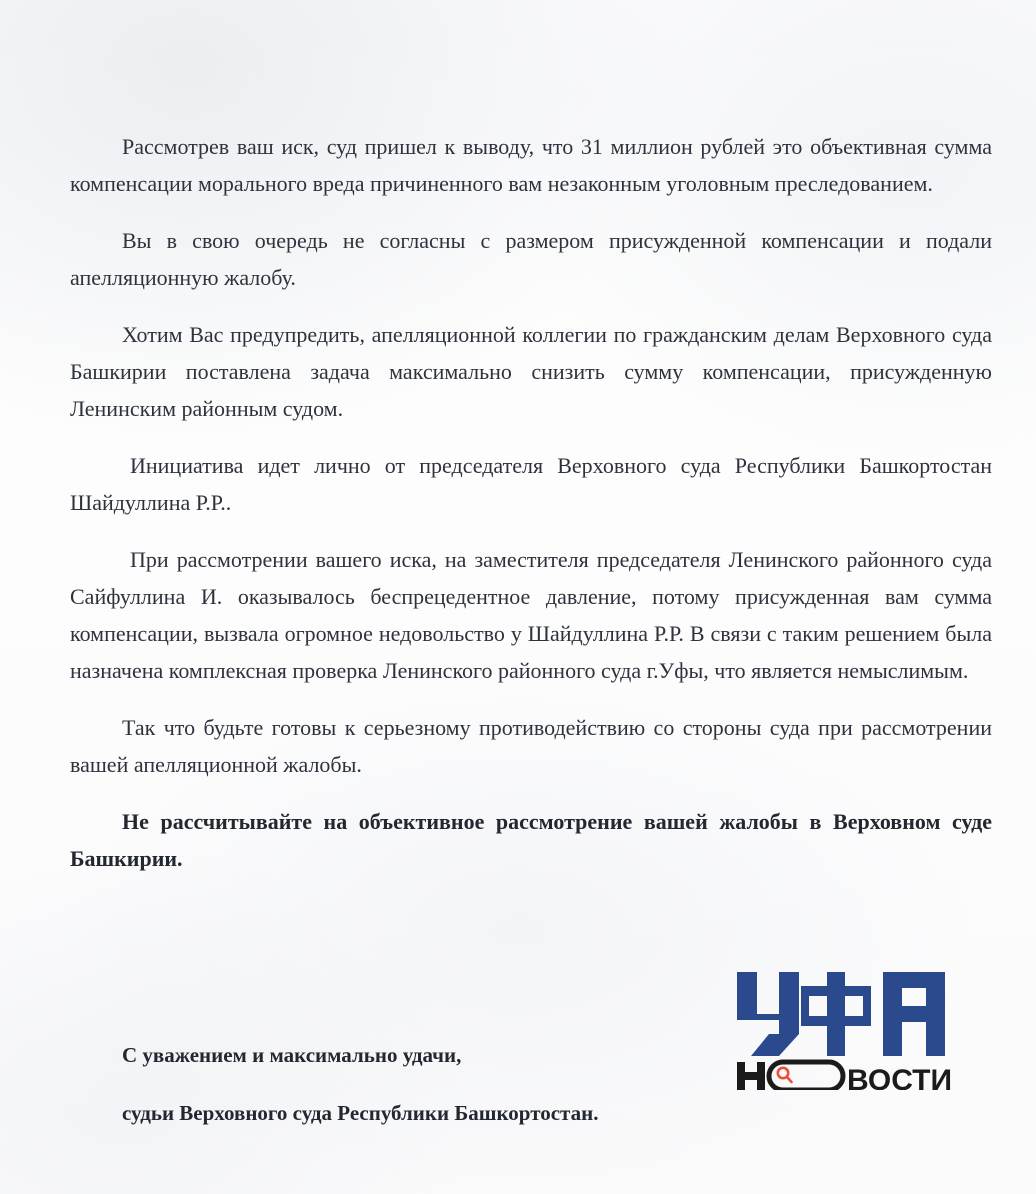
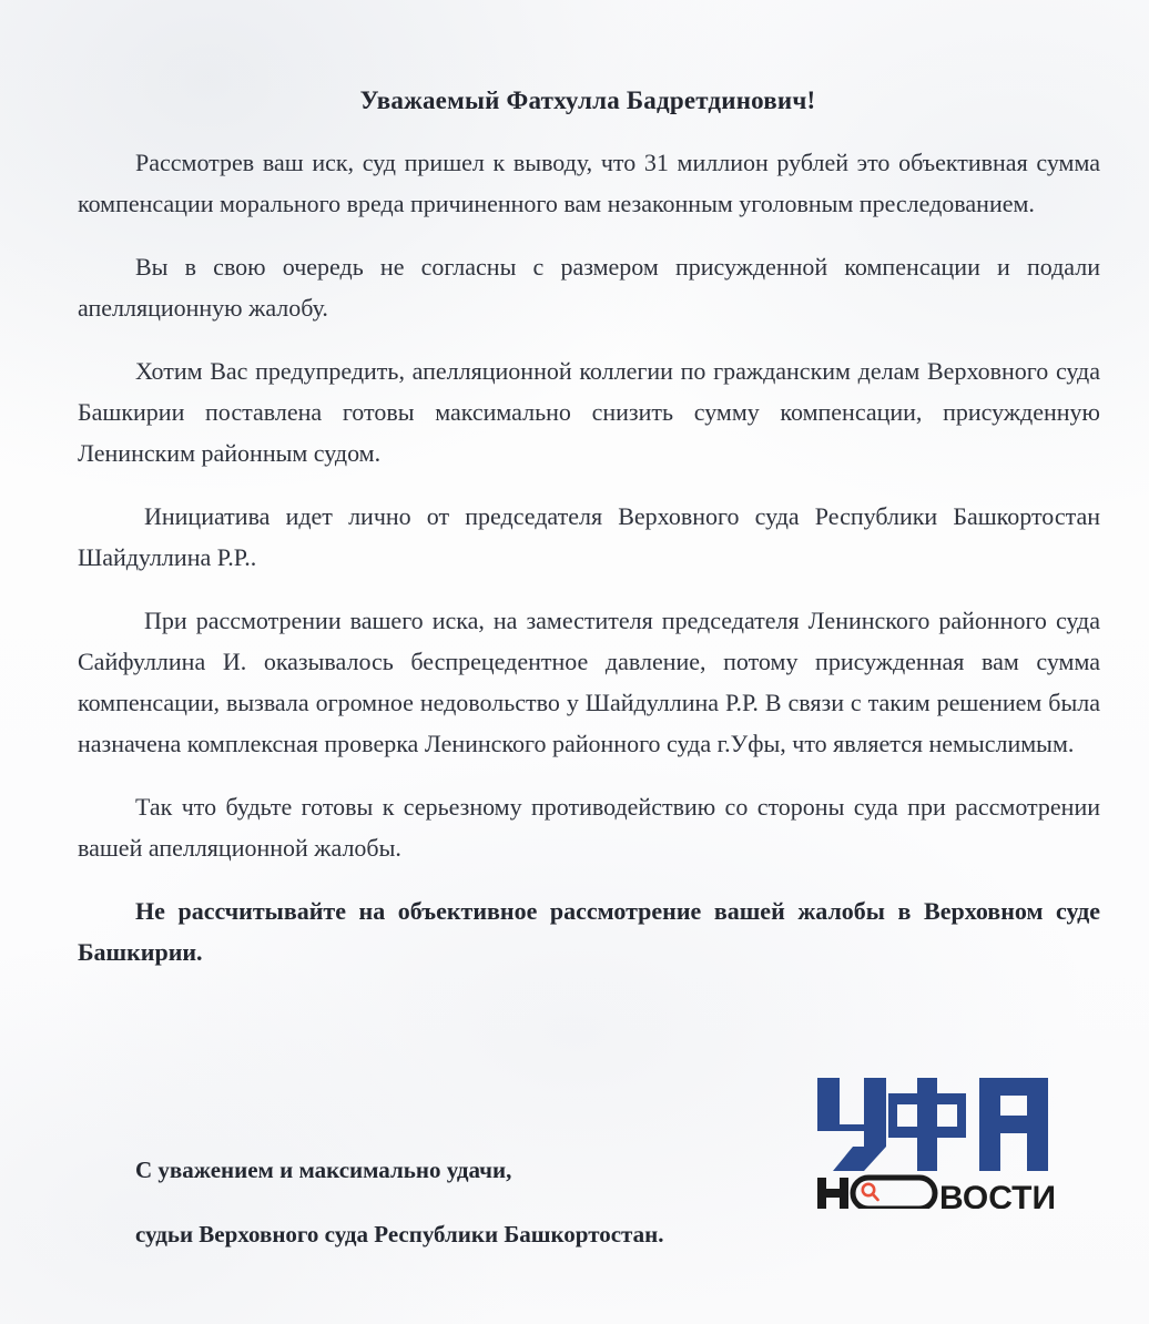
+ Уважаемый Фатхулла Бадретдинович!
  Рассмотрев ваш иск, суд пришел к выводу, что 31 миллион рублей это объективная сумма компенсации морального вреда причиненного вам незаконным уголовным преследованием.
  Вы в свою очередь не согласны с размером присужденной компенсации и подали апелляционную жалобу.
- Хотим Вас предупредить, апелляционной коллегии по гражданским делам Верховного суда Башкирии поставлена задача максимально снизить сумму компенсации, присужденную Ленинским районным судом.
+ Хотим Вас предупредить, апелляционной коллегии по гражданским делам Верховного суда Башкирии поставлена готовы максимально снизить сумму компенсации, присужденную Ленинским районным судом.
  Инициатива идет лично от председателя Верховного суда Республики Башкортостан Шайдуллина Р.Р..
  При рассмотрении вашего иска, на заместителя председателя Ленинского районного суда Сайфуллина И. оказывалось беспрецедентное давление, потому присужденная вам сумма компенсации, вызвала огромное недовольство у Шайдуллина Р.Р. В связи с таким решением была назначена комплексная проверка Ленинского районного суда г.Уфы, что является немыслимым.
  Так что будьте готовы к серьезному противодействию со стороны суда при рассмотрении вашей апелляционной жалобы.
  Не рассчитывайте на объективное рассмотрение вашей жалобы в Верховном суде Башкирии.
  С уважением и максимально удачи,
  судьи Верховного суда Республики Башкортостан.
  ВОСТИ
